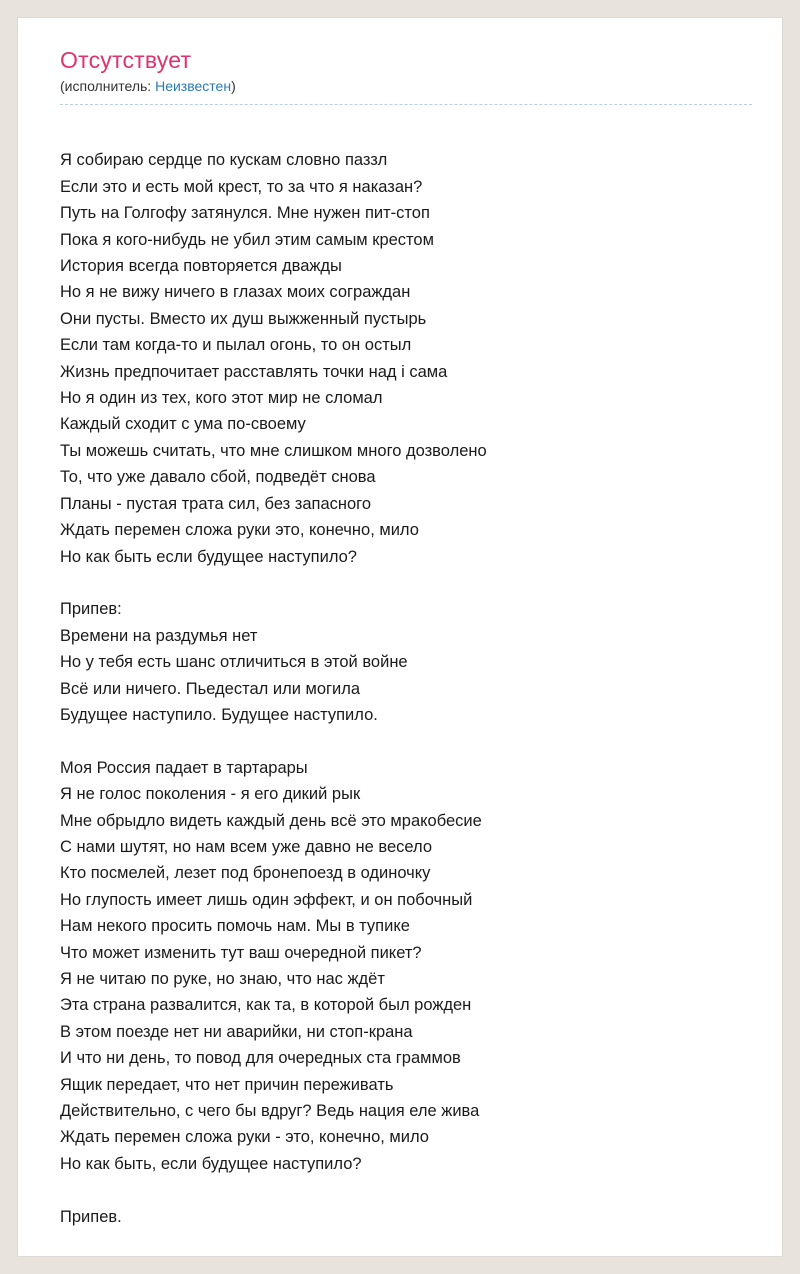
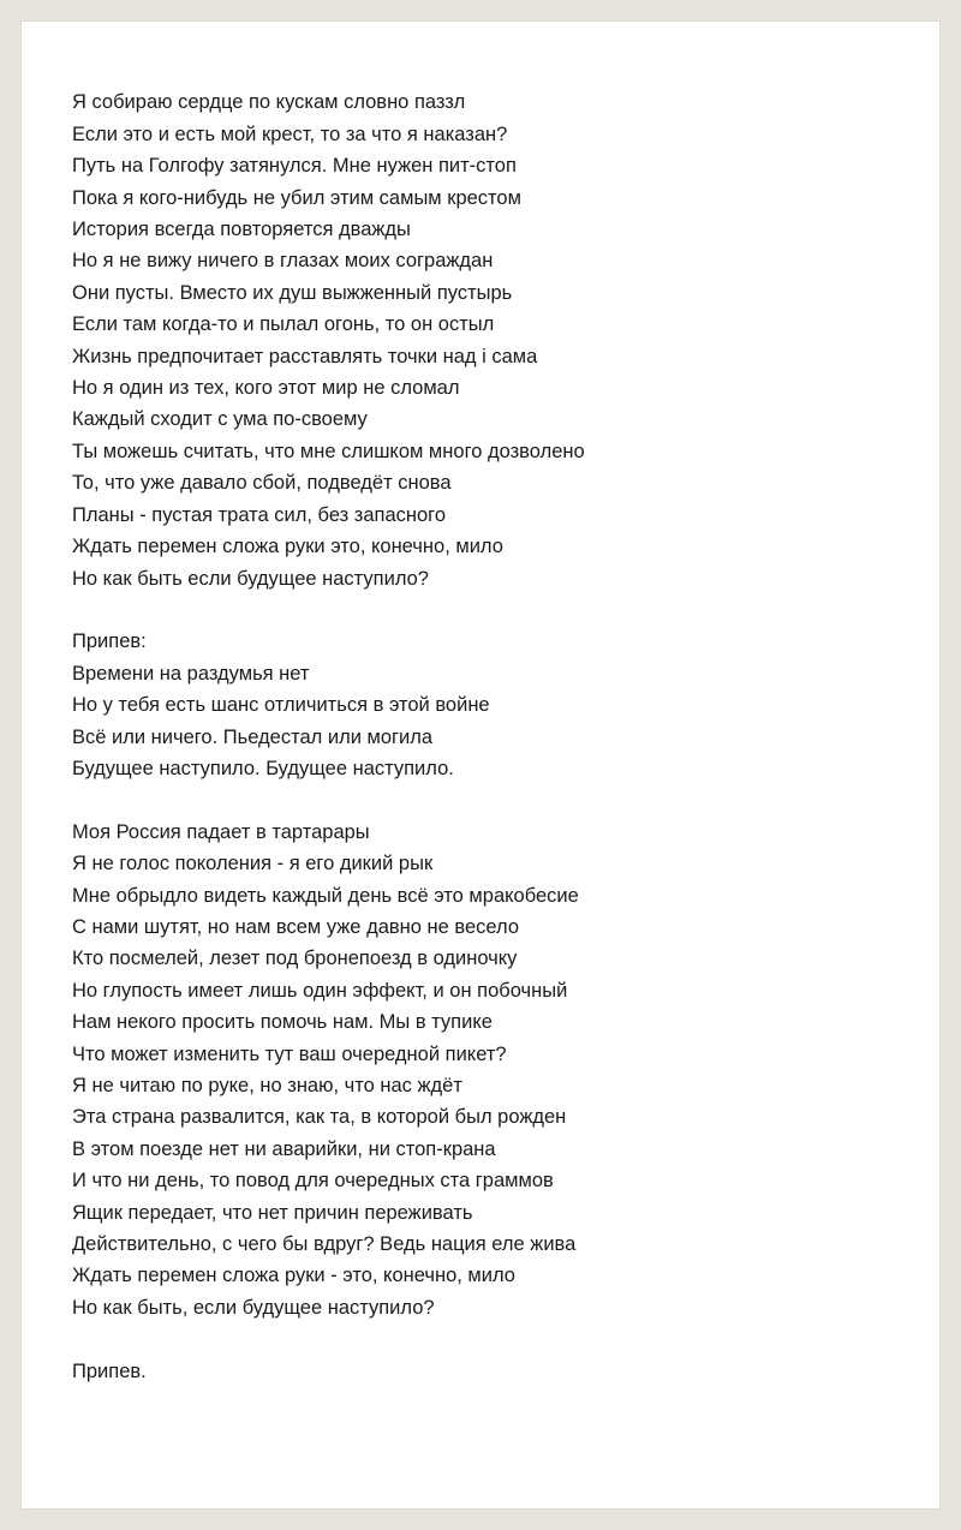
- Отсутствует
- (исполнитель: Неизвестен)
  Я собираю сердце по кускам словно паззл
  Если это и есть мой крест, то за что я наказан?
  Путь на Голгофу затянулся. Мне нужен пит-стоп
  Пока я кого-нибудь не убил этим самым крестом
  История всегда повторяется дважды
  Но я не вижу ничего в глазах моих сограждан
  Они пусты. Вместо их душ выжженный пустырь
  Если там когда-то и пылал огонь, то он остыл
  Жизнь предпочитает расставлять точки над i сама
  Но я один из тех, кого этот мир не сломал
  Каждый сходит с ума по-своему
  Ты можешь считать, что мне слишком много дозволено
  То, что уже давало сбой, подведёт снова
  Планы - пустая трата сил, без запасного
  Ждать перемен сложа руки это, конечно, мило
  Но как быть если будущее наступило?
  Припев:
  Времени на раздумья нет
  Но у тебя есть шанс отличиться в этой войне
  Всё или ничего. Пьедестал или могила
  Будущее наступило. Будущее наступило.
  Моя Россия падает в тартарары
  Я не голос поколения - я его дикий рык
  Мне обрыдло видеть каждый день всё это мракобесие
  С нами шутят, но нам всем уже давно не весело
  Кто посмелей, лезет под бронепоезд в одиночку
  Но глупость имеет лишь один эффект, и он побочный
  Нам некого просить помочь нам. Мы в тупике
  Что может изменить тут ваш очередной пикет?
  Я не читаю по руке, но знаю, что нас ждёт
  Эта страна развалится, как та, в которой был рожден
  В этом поезде нет ни аварийки, ни стоп-крана
  И что ни день, то повод для очередных ста граммов
  Ящик передает, что нет причин переживать
  Действительно, с чего бы вдруг? Ведь нация еле жива
  Ждать перемен сложа руки - это, конечно, мило
  Но как быть, если будущее наступило?
  Припев.
